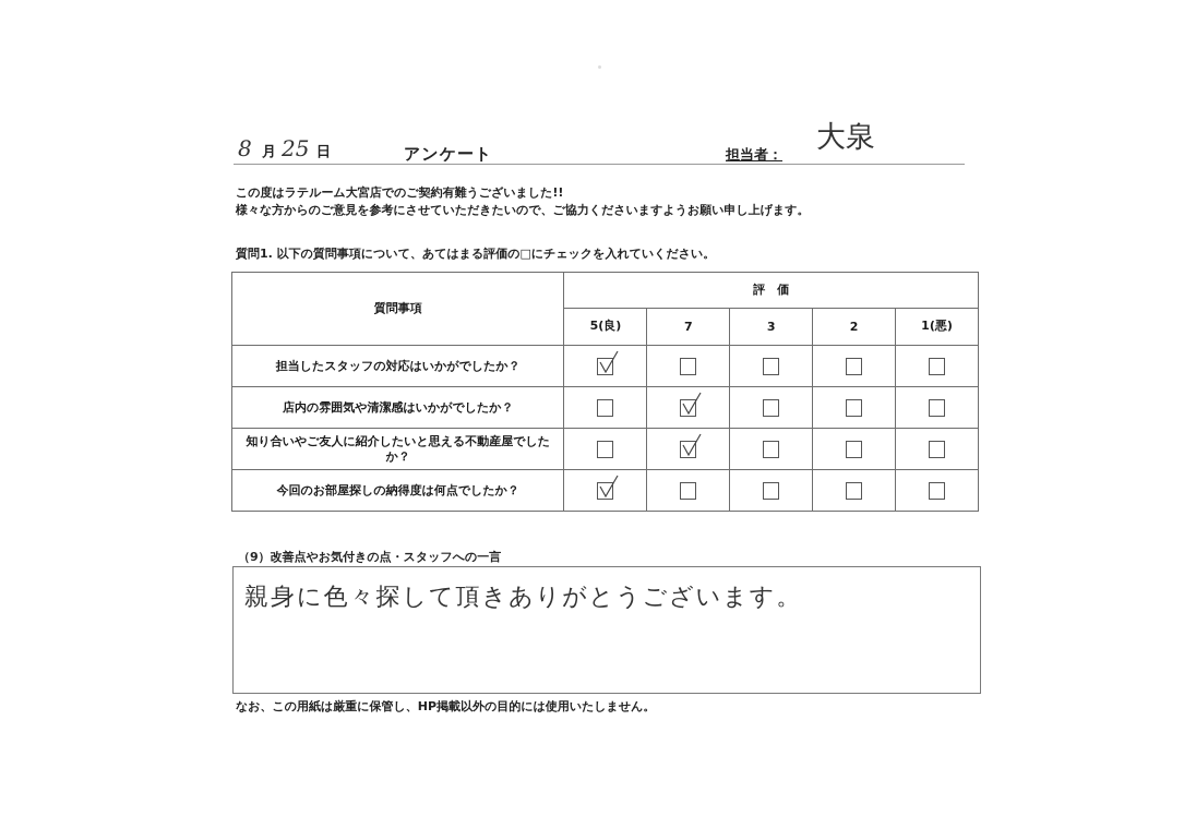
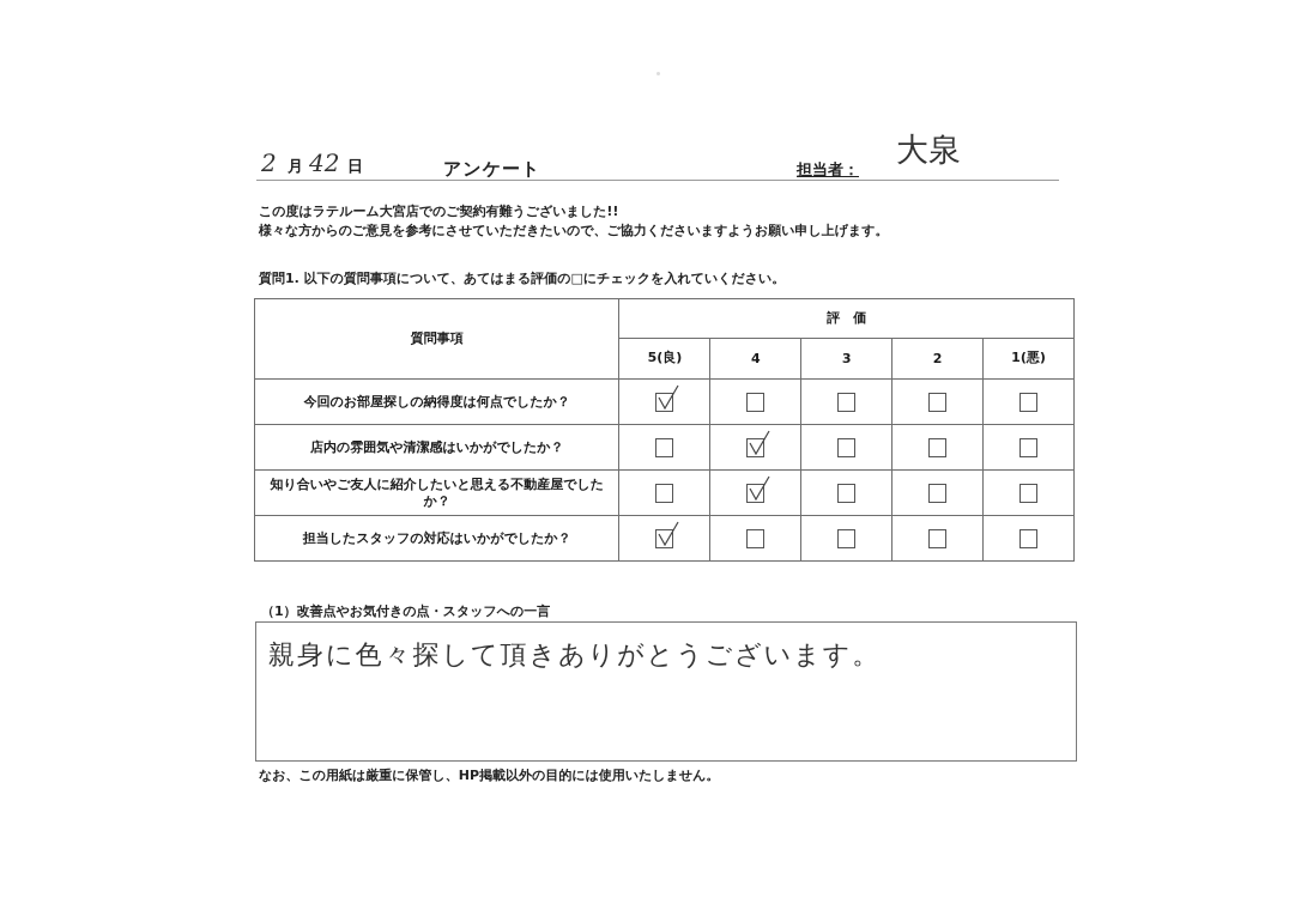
- 8
+ 2
  月
- 25
+ 42
  日
  アンケート
  担当者：
  大泉
  この度はラテルーム大宮店でのご契約有難うございました!!
  様々な方からのご意見を参考にさせていただきたいので、ご協力くださいますようお願い申し上げます。
  質問1. 以下の質問事項について、あてはまる評価の□にチェックを入れていください。
  質問事項	評 価
- 5(良)	7	3	2	1(悪)
+ 5(良)	4	3	2	1(悪)
- 担当したスタッフの対応はいかがでしたか？
+ 今回のお部屋探しの納得度は何点でしたか？
  店内の雰囲気や清潔感はいかがでしたか？
  知り合いやご友人に紹介したいと思える不動産屋でしたか？
- 今回のお部屋探しの納得度は何点でしたか？
+ 担当したスタッフの対応はいかがでしたか？
- （9）改善点やお気付きの点・スタッフへの一言
+ （1）改善点やお気付きの点・スタッフへの一言
  親身に色々探して頂きありがとうございます。
  なお、この用紙は厳重に保管し、HP掲載以外の目的には使用いたしません。
